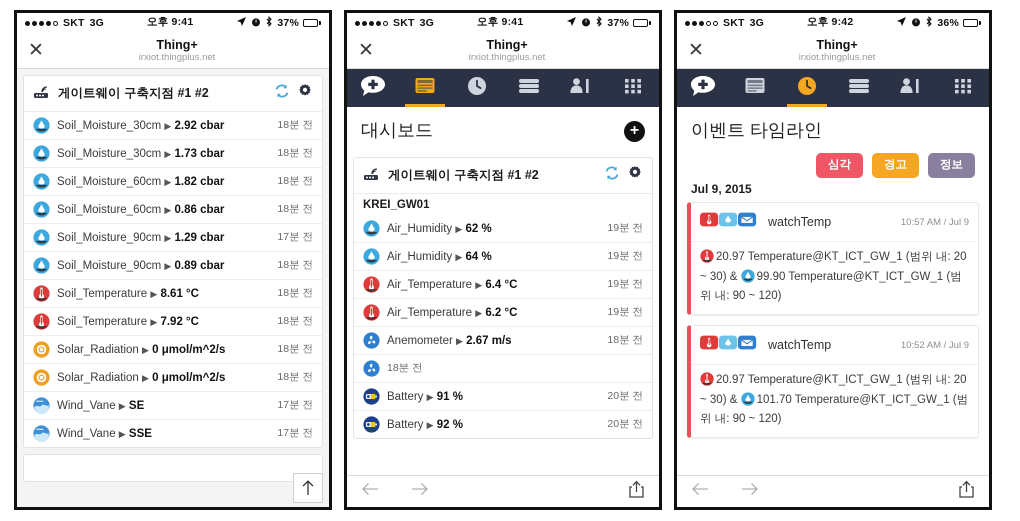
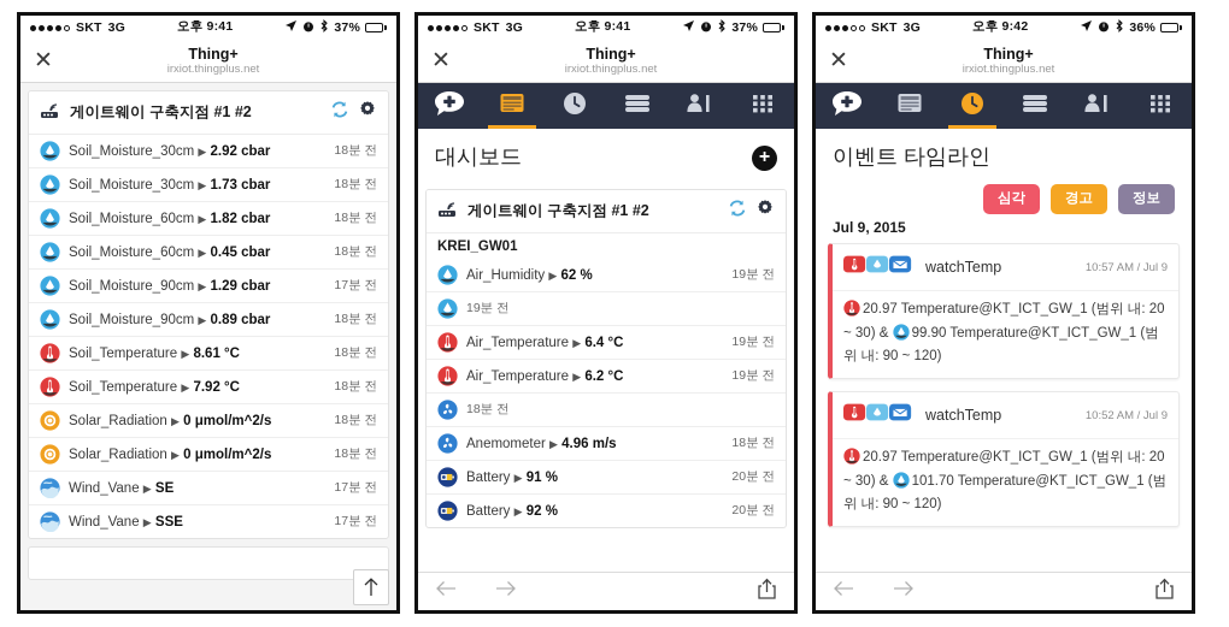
  SKT
  3G
  오후 9:41
  37%
  ✕
  Thing+
  irxiot.thingplus.net
  게이트웨이 구축지점 #1 #2
  Soil_Moisture_30cm ▶ 2.92 cbar
  18분 전
  Soil_Moisture_30cm ▶ 1.73 cbar
  18분 전
  Soil_Moisture_60cm ▶ 1.82 cbar
  18분 전
- Soil_Moisture_60cm ▶ 0.86 cbar
+ Soil_Moisture_60cm ▶ 0.45 cbar
  18분 전
  Soil_Moisture_90cm ▶ 1.29 cbar
  17분 전
  Soil_Moisture_90cm ▶ 0.89 cbar
  18분 전
  Soil_Temperature ▶ 8.61 °C
  18분 전
  Soil_Temperature ▶ 7.92 °C
  18분 전
  Solar_Radiation ▶ 0 μmol/m^2/s
  18분 전
  Solar_Radiation ▶ 0 μmol/m^2/s
  18분 전
  Wind_Vane ▶ SE
  17분 전
  Wind_Vane ▶ SSE
  17분 전
  SKT
  3G
  오후 9:41
  37%
  ✕
  Thing+
  irxiot.thingplus.net
  대시보드
  +
  게이트웨이 구축지점 #1 #2
  KREI_GW01
  Air_Humidity ▶ 62 %
  19분 전
- Air_Humidity ▶ 64 %
  19분 전
  Air_Temperature ▶ 6.4 °C
  19분 전
  Air_Temperature ▶ 6.2 °C
  19분 전
- Anemometer ▶ 2.67 m/s
  18분 전
+ Anemometer ▶ 4.96 m/s
  18분 전
  Battery ▶ 91 %
  20분 전
  Battery ▶ 92 %
  20분 전
  SKT
  3G
  오후 9:42
  36%
  ✕
  Thing+
  irxiot.thingplus.net
  이벤트 타임라인
  심각
  경고
  정보
  Jul 9, 2015
  watchTemp
  10:57 AM / Jul 9
  20.97 Temperature@KT_ICT_GW_1 (범위 내: 20 ~ 30) & 99.90 Temperature@KT_ICT_GW_1 (범위 내: 90 ~ 120)
  watchTemp
  10:52 AM / Jul 9
  20.97 Temperature@KT_ICT_GW_1 (범위 내: 20 ~ 30) & 101.70 Temperature@KT_ICT_GW_1 (범위 내: 90 ~ 120)
